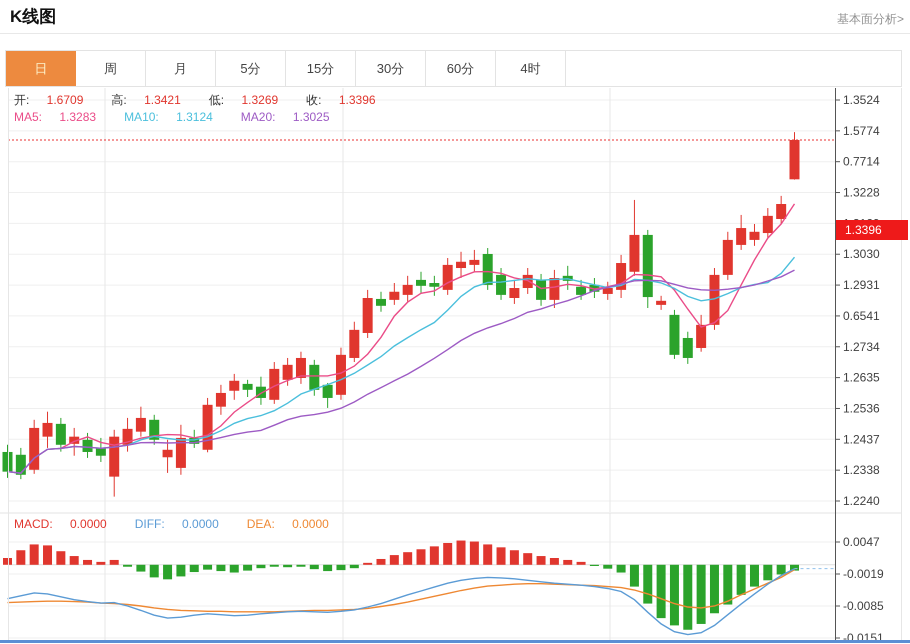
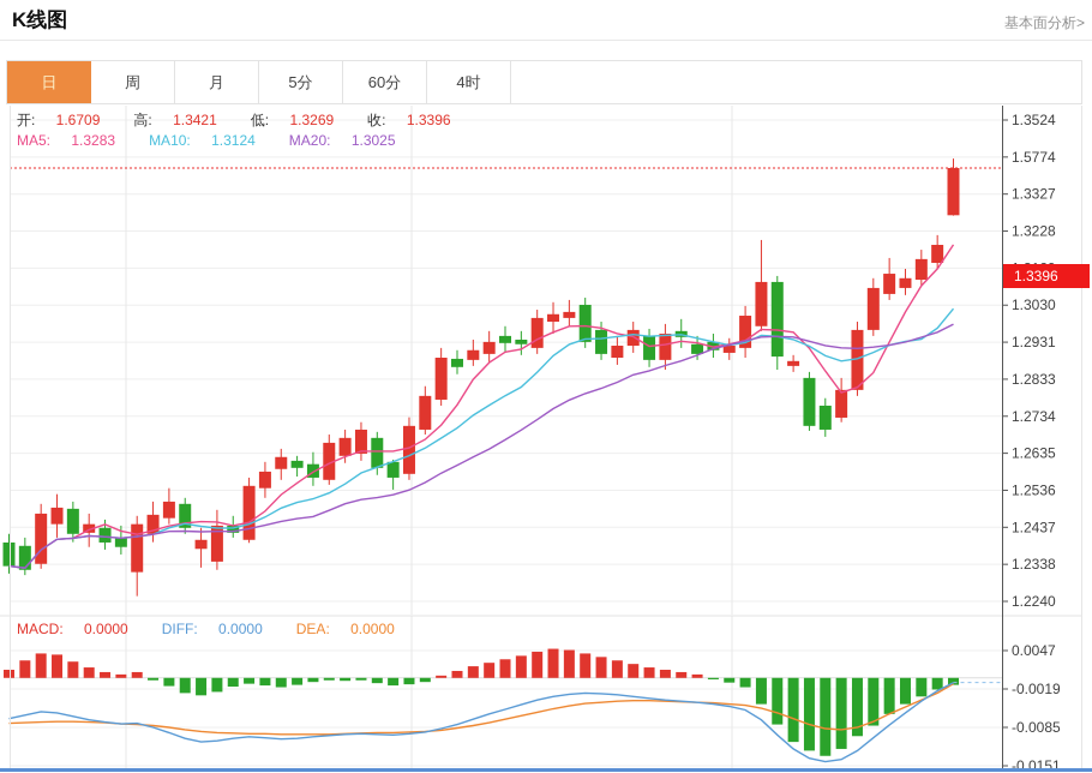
  K线图
  基本面分析>
  日
  周
  月
  5分
- 15分
- 30分
  60分
  4时
  1.3524
  1.5774
- 0.7714
+ 1.3327
  1.3228
  1.3030
  1.2931
- 0.6541
+ 1.2833
  1.2734
  1.2635
  1.2536
  1.2437
  1.2338
  1.2240
  0.0047
  -0.0019
  -0.0085
  -0.0151
  开: 1.6709 高: 1.3421 低: 1.3269 收: 1.3396
  MA5: 1.3283 MA10: 1.3124 MA20: 1.3025
  MACD: 0.0000 DIFF: 0.0000 DEA: 0.0000
  1.3396
